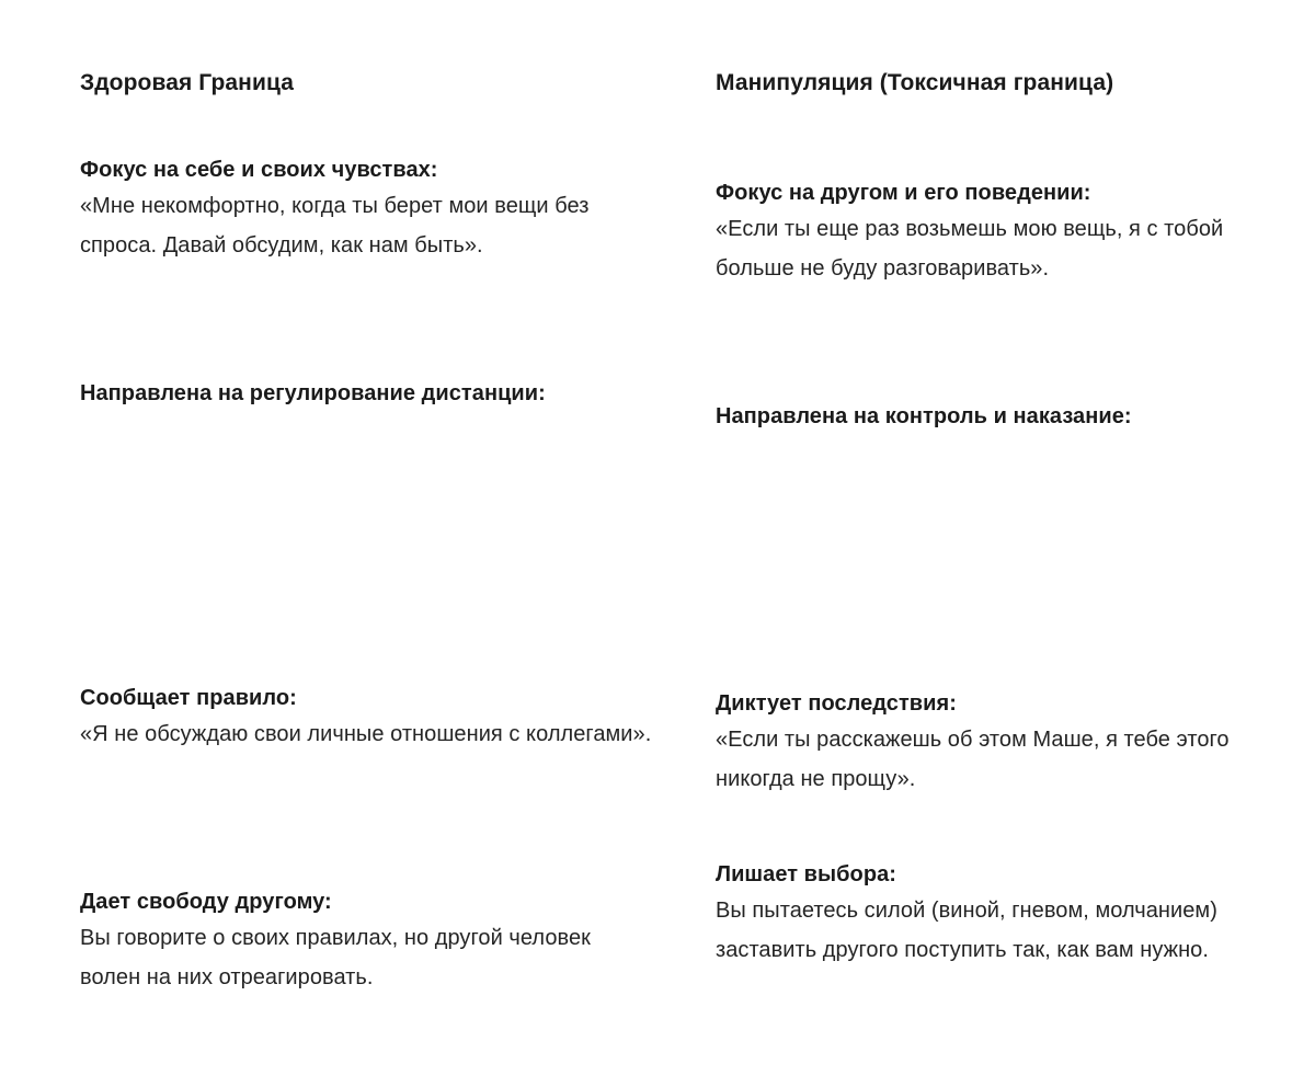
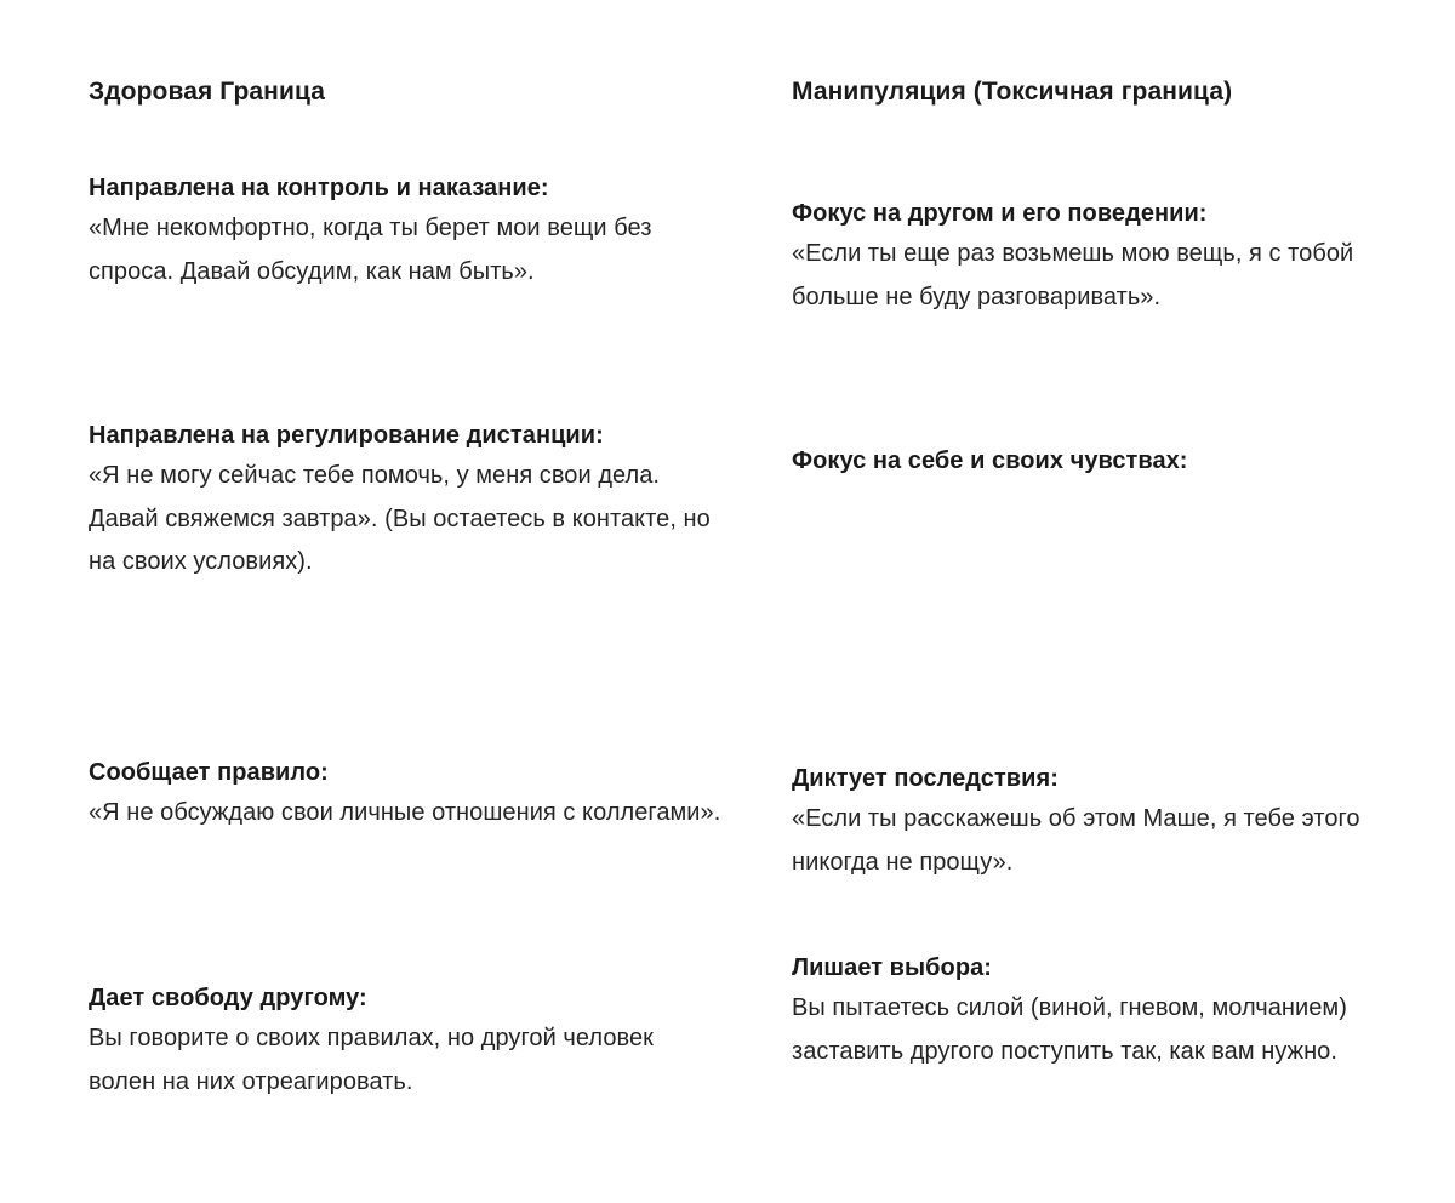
  Здоровая Граница
- Фокус на себе и своих чувствах:
+ Направлена на контроль и наказание:
  «Мне некомфортно, когда ты берет мои вещи без спроса. Давай обсудим, как нам быть».
  Направлена на регулирование дистанции:
+ «Я не могу сейчас тебе помочь, у меня свои дела. Давай свяжемся завтра». (Вы остаетесь в контакте, но на своих условиях).
  Сообщает правило:
  «Я не обсуждаю свои личные отношения с коллегами».
  Дает свободу другому:
  Вы говорите о своих правилах, но другой человек волен на них отреагировать.
  Манипуляция (Токсичная граница)
  Фокус на другом и его поведении:
  «Если ты еще раз возьмешь мою вещь, я с тобой больше не буду разговаривать».
- Направлена на контроль и наказание:
+ Фокус на себе и своих чувствах:
  Диктует последствия:
  «Если ты расскажешь об этом Маше, я тебе этого никогда не прощу».
  Лишает выбора:
  Вы пытаетесь силой (виной, гневом, молчанием) заставить другого поступить так, как вам нужно.
